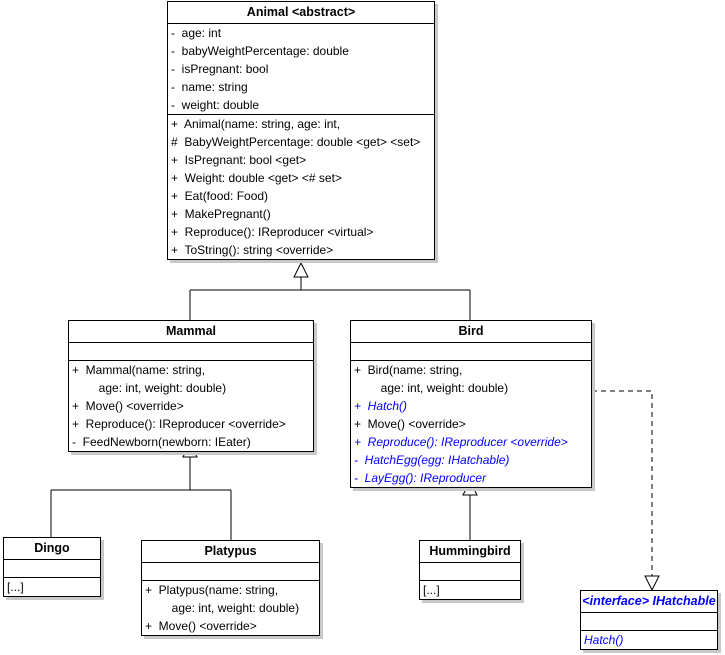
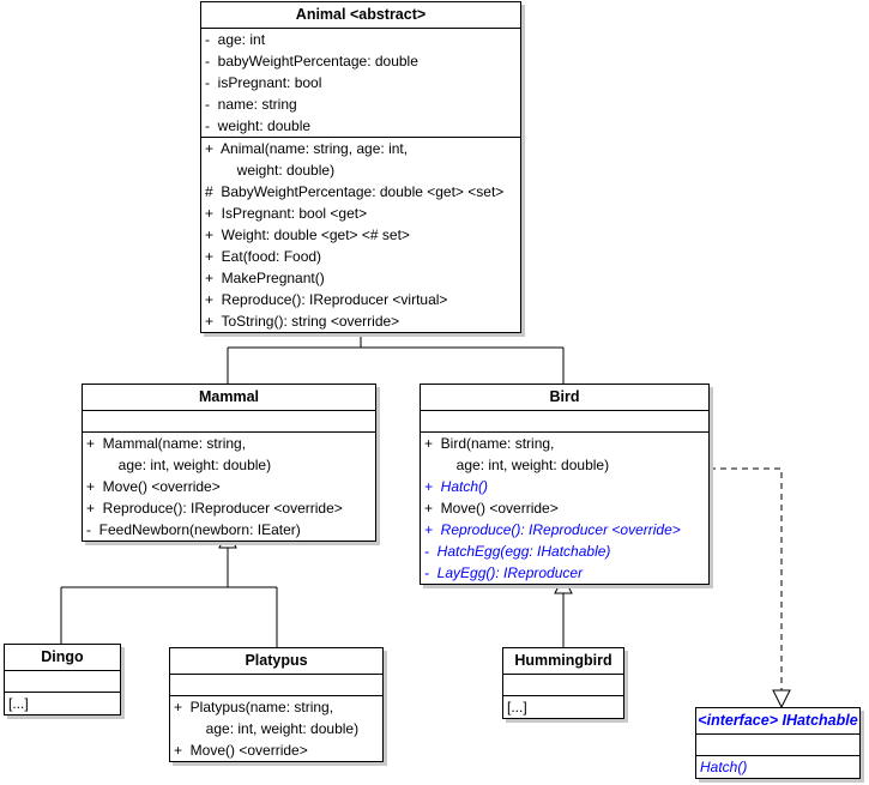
  Animal <abstract>
  - age: int
  - babyWeightPercentage: double
  - isPregnant: bool
  - name: string
  - weight: double
  + Animal(name: string, age: int,
+ weight: double)
  # BabyWeightPercentage: double <get> <set>
  + IsPregnant: bool <get>
  + Weight: double <get> <# set>
  + Eat(food: Food)
  + MakePregnant()
  + Reproduce(): IReproducer <virtual>
  + ToString(): string <override>
  Mammal
  + Mammal(name: string,
  age: int, weight: double)
  + Move() <override>
  + Reproduce(): IReproducer <override>
  - FeedNewborn(newborn: IEater)
  Bird
  + Bird(name: string,
  age: int, weight: double)
  + Hatch()
  + Move() <override>
  + Reproduce(): IReproducer <override>
  - HatchEgg(egg: IHatchable)
  - LayEgg(): IReproducer
  Dingo
  [...]
  Platypus
  + Platypus(name: string,
  age: int, weight: double)
  + Move() <override>
  Hummingbird
  [...]
  <interface> IHatchable
  Hatch()
